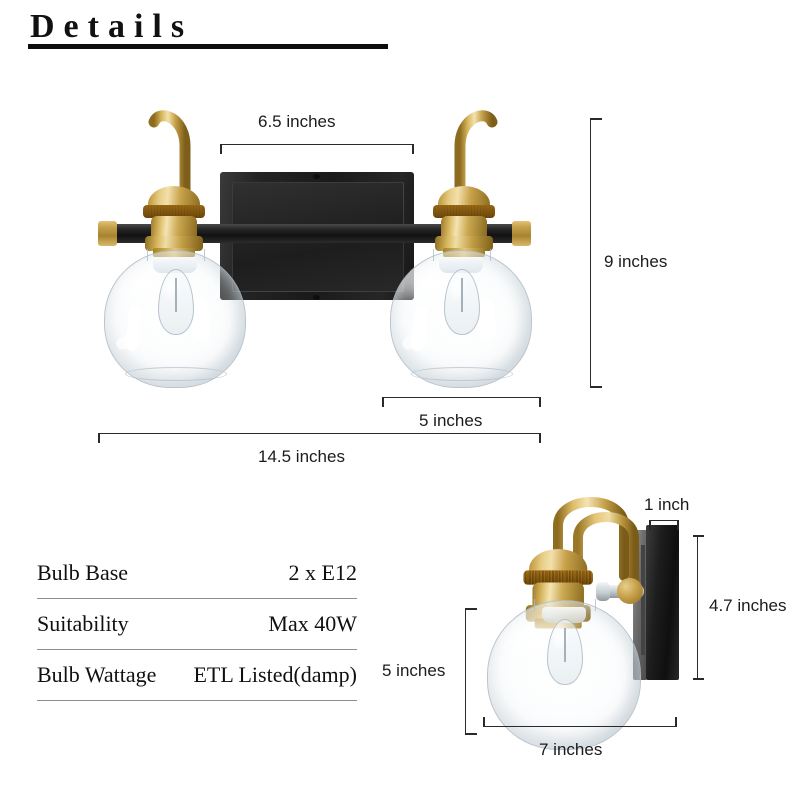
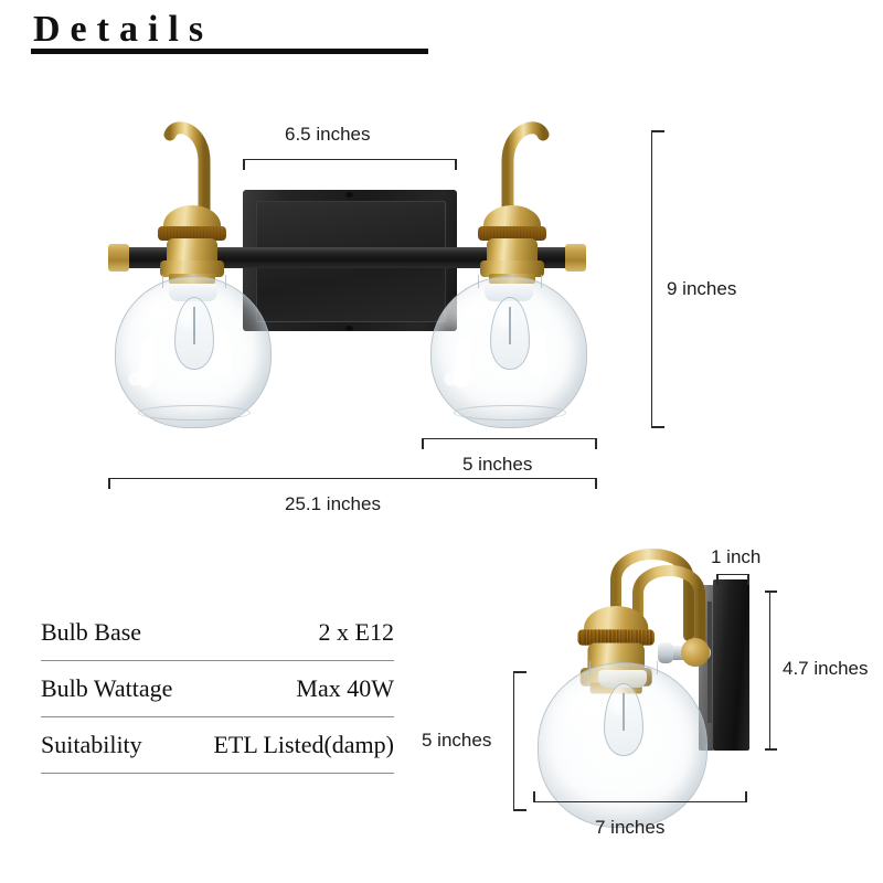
  Details
  6.5 inches
  9 inches
  5 inches
- 14.5 inches
+ 25.1 inches
  1 inch
  4.7 inches
  5 inches
  7 inches
  Bulb Base
  2 x E12
- Suitability
+ Bulb Wattage
  Max 40W
- Bulb Wattage
+ Suitability
  ETL Listed(damp)
